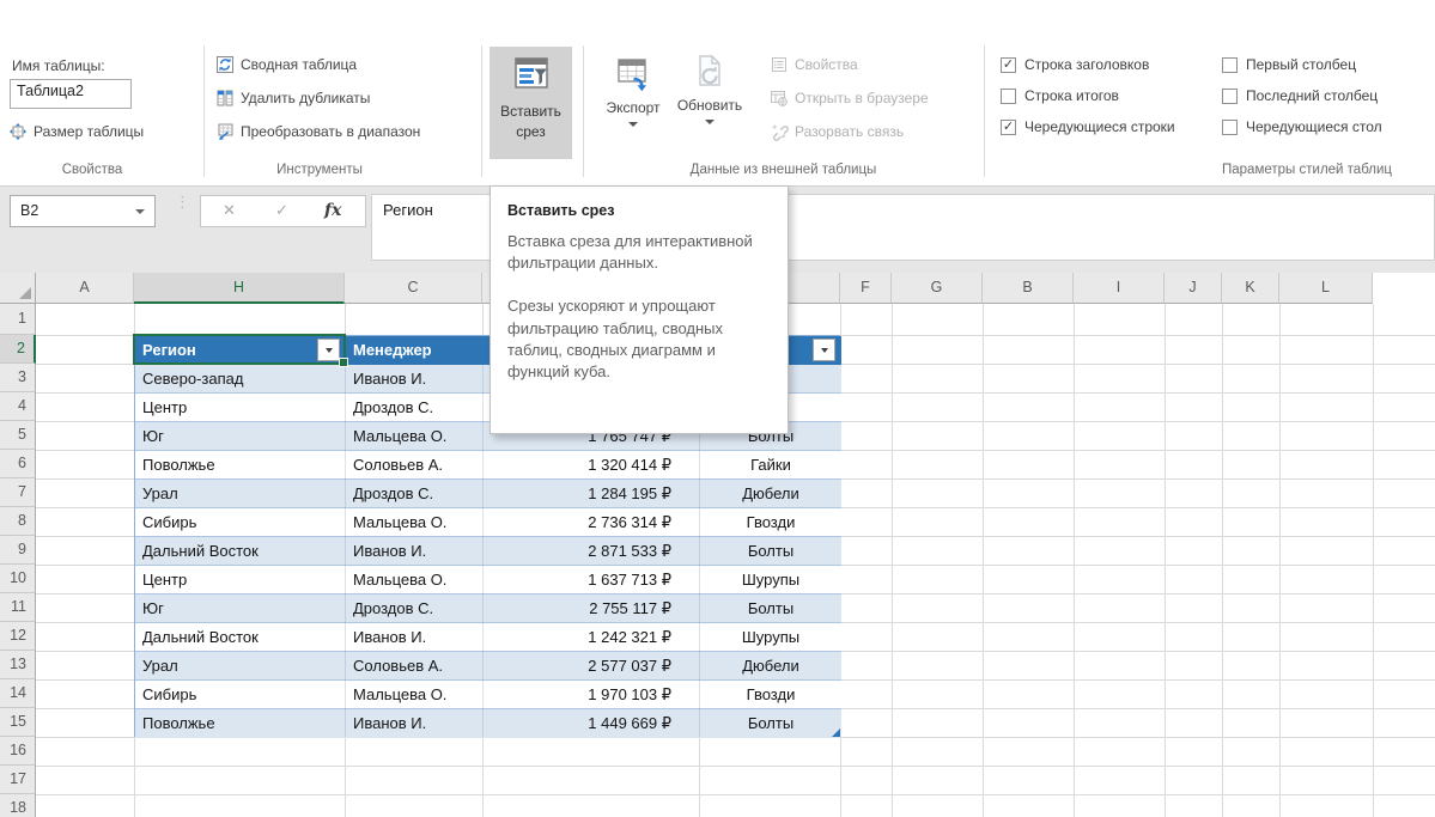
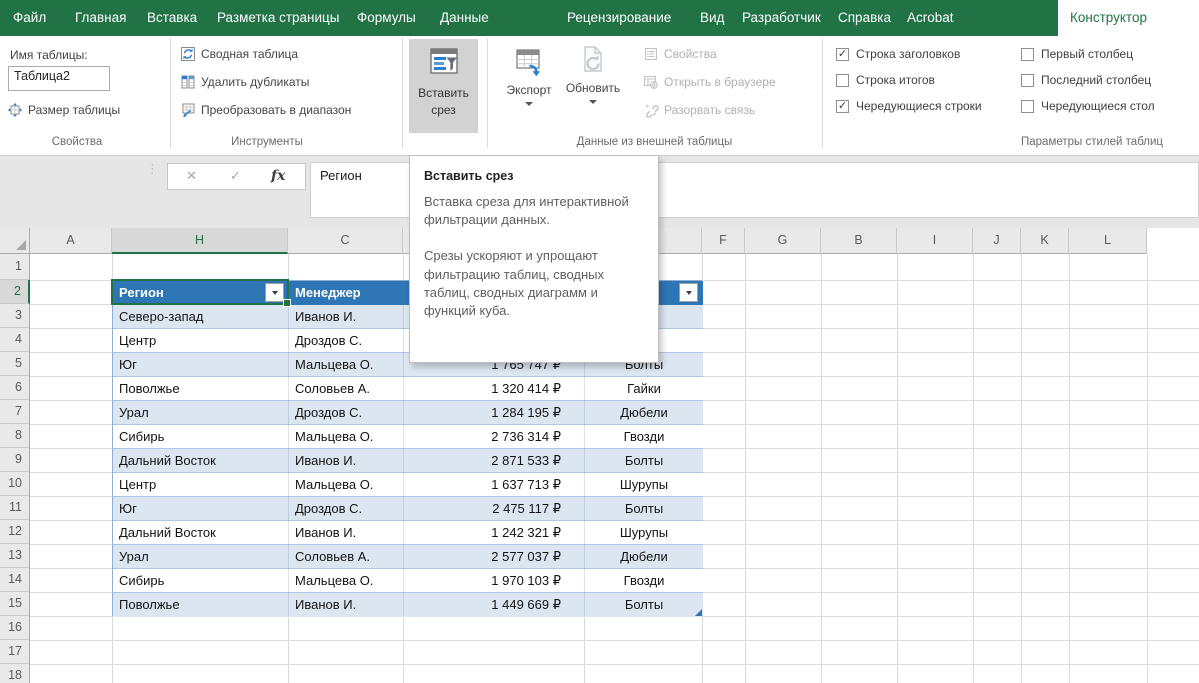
+ Файл
+ Главная
+ Вставка
+ Разметка страницы
+ Формулы
+ Данные
+ Рецензирование
+ Вид
+ Разработчик
+ Справка
+ Acrobat
+ Конструктор
  Имя таблицы:
  Таблица2
  Размер таблицы
  Свойства
  Сводная таблица
  Удалить дубликаты
  Преобразовать в диапазон
  Инструменты
  Вставить
  срез
  Экспорт
  Обновить
  Свойства
  Открыть в браузере
  Разорвать связь
  Данные из внешней таблицы
  ✓
  Строка заголовков
  Строка итогов
  ✓
  Чередующиеся строки
  Первый столбец
  Последний столбец
  Чередующиеся стол
  Параметры стилей таблиц
- B2
  ⋮
  ✕
  ✓
  fx
  Регион
  A
  H
  C
  F
  G
  B
  I
  J
  K
  L
  1
  2
  3
  4
  5
  6
  7
  8
  9
  10
  11
  12
  13
  14
  15
  16
  17
  18
  Регион
  Менеджер
  Северо-запад
  Иванов И.
  Центр
  Дроздов С.
  Юг
  Мальцева О.
  1 765 747 ₽
  Болты
  Поволжье
  Соловьев А.
  1 320 414 ₽
  Гайки
  Урал
  Дроздов С.
  1 284 195 ₽
  Дюбели
  Сибирь
  Мальцева О.
  2 736 314 ₽
  Гвозди
  Дальний Восток
  Иванов И.
  2 871 533 ₽
  Болты
  Центр
  Мальцева О.
  1 637 713 ₽
  Шурупы
  Юг
  Дроздов С.
- 2 755 117 ₽
+ 2 475 117 ₽
  Болты
  Дальний Восток
  Иванов И.
  1 242 321 ₽
  Шурупы
  Урал
  Соловьев А.
  2 577 037 ₽
  Дюбели
  Сибирь
  Мальцева О.
  1 970 103 ₽
  Гвозди
  Поволжье
  Иванов И.
  1 449 669 ₽
  Болты
  Вставить срез
  Вставка среза для интерактивной фильтрации данных.
  Срезы ускоряют и упрощают фильтрацию таблиц, сводных таблиц, сводных диаграмм и функций куба.
